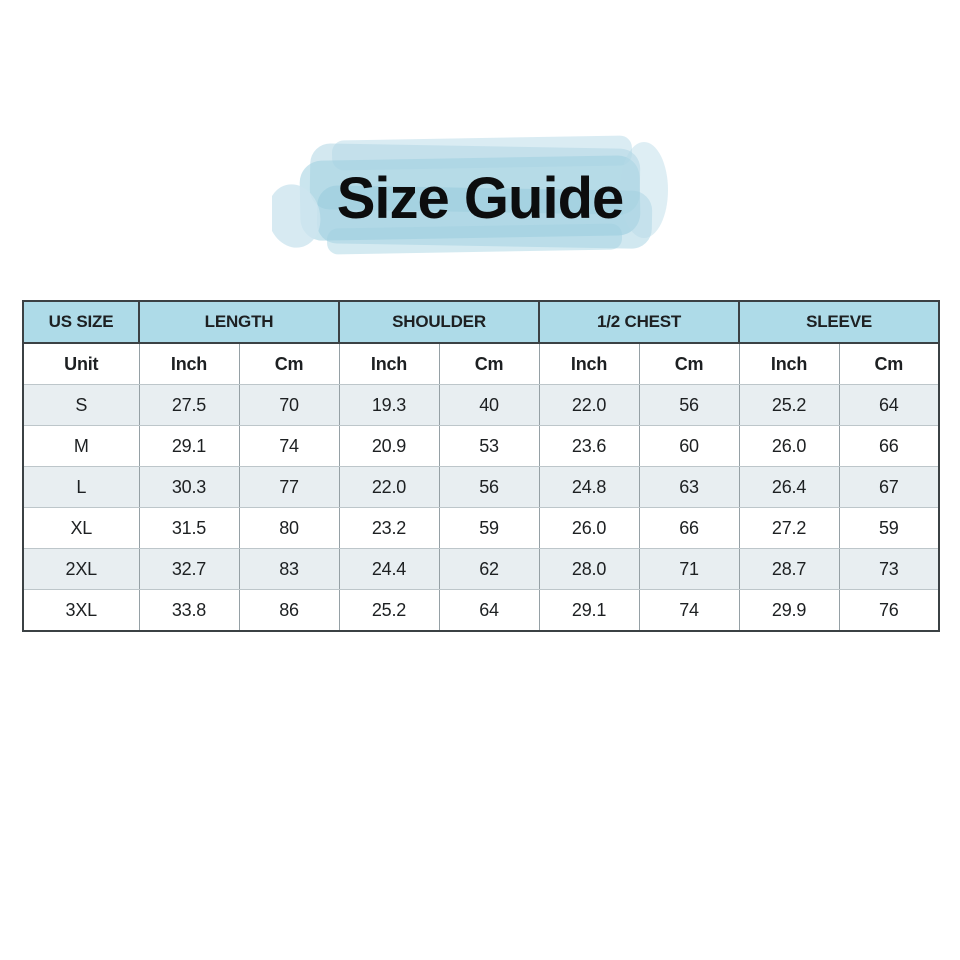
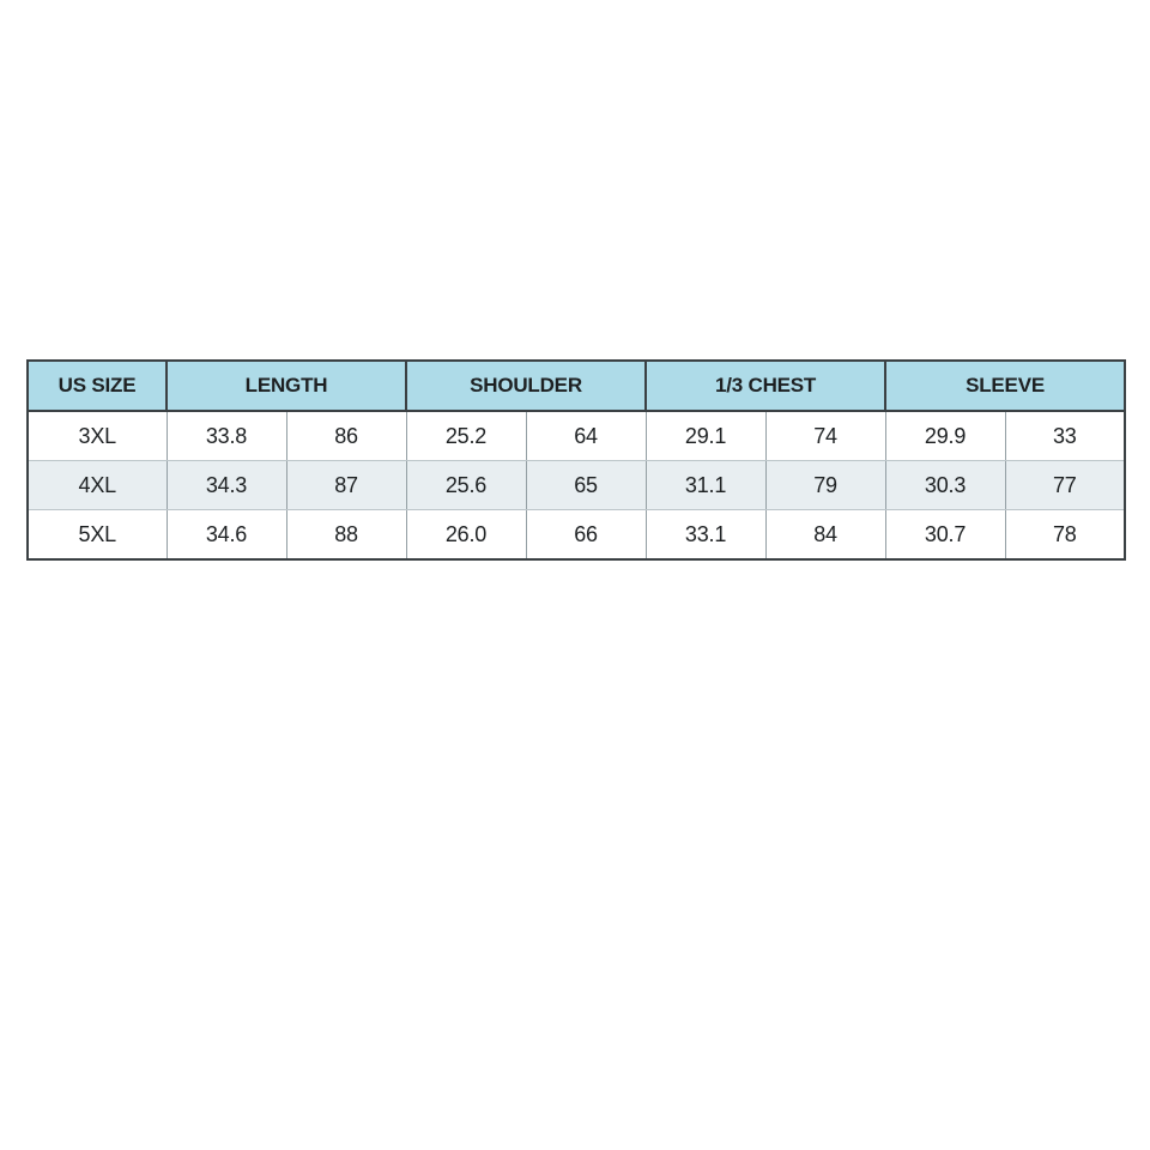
- Size Guide
- US SIZE	LENGTH	SHOULDER	1/2 CHEST	SLEEVE
+ US SIZE	LENGTH	SHOULDER	1/3 CHEST	SLEEVE
- Unit	Inch	Cm	Inch	Cm	Inch	Cm	Inch	Cm
- S	27.5	70	19.3	40	22.0	56	25.2	64
- M	29.1	74	20.9	53	23.6	60	26.0	66
- L	30.3	77	22.0	56	24.8	63	26.4	67
- XL	31.5	80	23.2	59	26.0	66	27.2	59
- 2XL	32.7	83	24.4	62	28.0	71	28.7	73
- 3XL	33.8	86	25.2	64	29.1	74	29.9	76
+ 3XL	33.8	86	25.2	64	29.1	74	29.9	33
+ 4XL	34.3	87	25.6	65	31.1	79	30.3	77
+ 5XL	34.6	88	26.0	66	33.1	84	30.7	78
